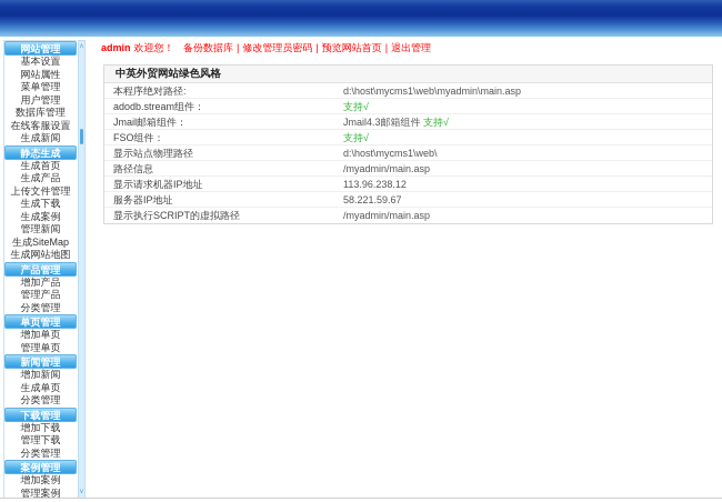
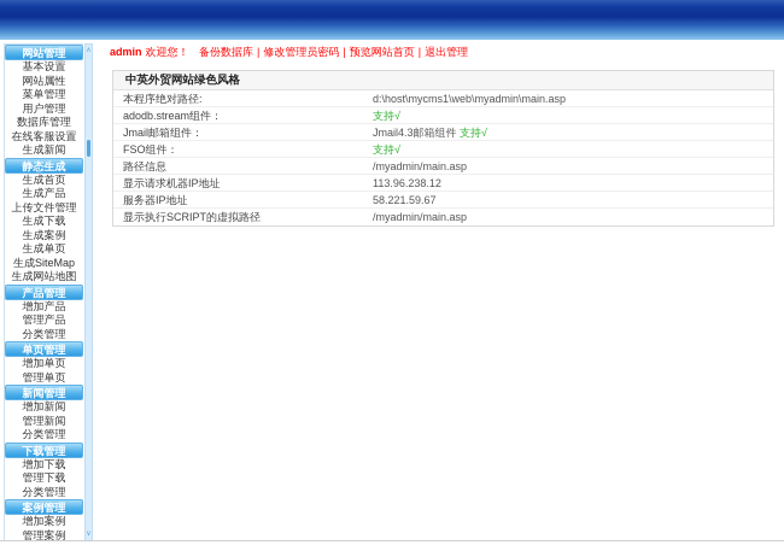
  网站管理
  基本设置
  网站属性
  菜单管理
  用户管理
  数据库管理
  在线客服设置
  生成新闻
  静态生成
  生成首页
  生成产品
  上传文件管理
  生成下载
  生成案例
- 管理新闻
+ 生成单页
  生成SiteMap
  生成网站地图
  产品管理
  增加产品
  管理产品
  分类管理
  单页管理
  增加单页
  管理单页
  新闻管理
  增加新闻
- 生成单页
+ 管理新闻
  分类管理
  下载管理
  增加下载
  管理下载
  分类管理
  案例管理
  增加案例
  管理案例
  admin 欢迎您！ 备份数据库 | 修改管理员密码 | 预览网站首页 | 退出管理
  中英外贸网站绿色风格
  本程序绝对路径:
  d:\host\mycms1\web\myadmin\main.asp
  adodb.stream组件：
  支持√
  Jmail邮箱组件：
  Jmail4.3邮箱组件 支持√
  FSO组件：
  支持√
- 显示站点物理路径
- d:\host\mycms1\web\
  路径信息
  /myadmin/main.asp
  显示请求机器IP地址
  113.96.238.12
  服务器IP地址
  58.221.59.67
  显示执行SCRIPT的虚拟路径
  /myadmin/main.asp
